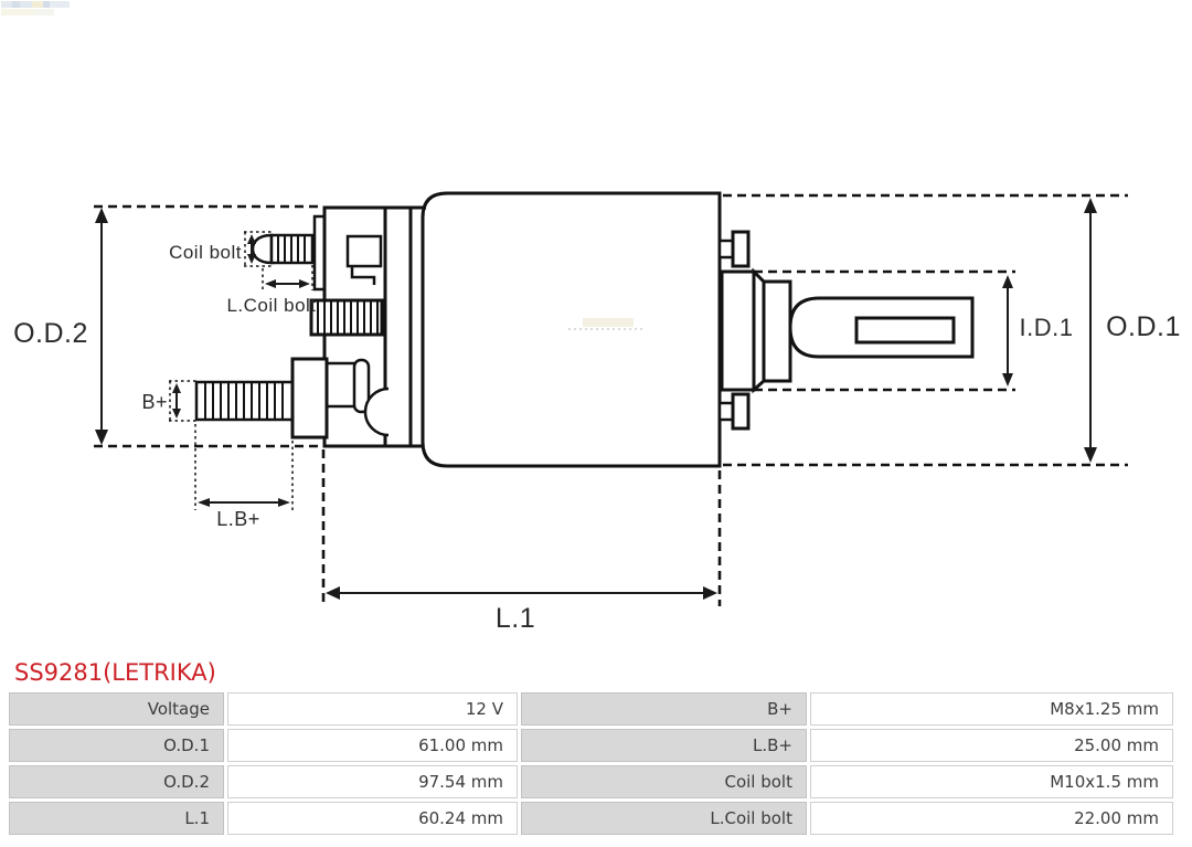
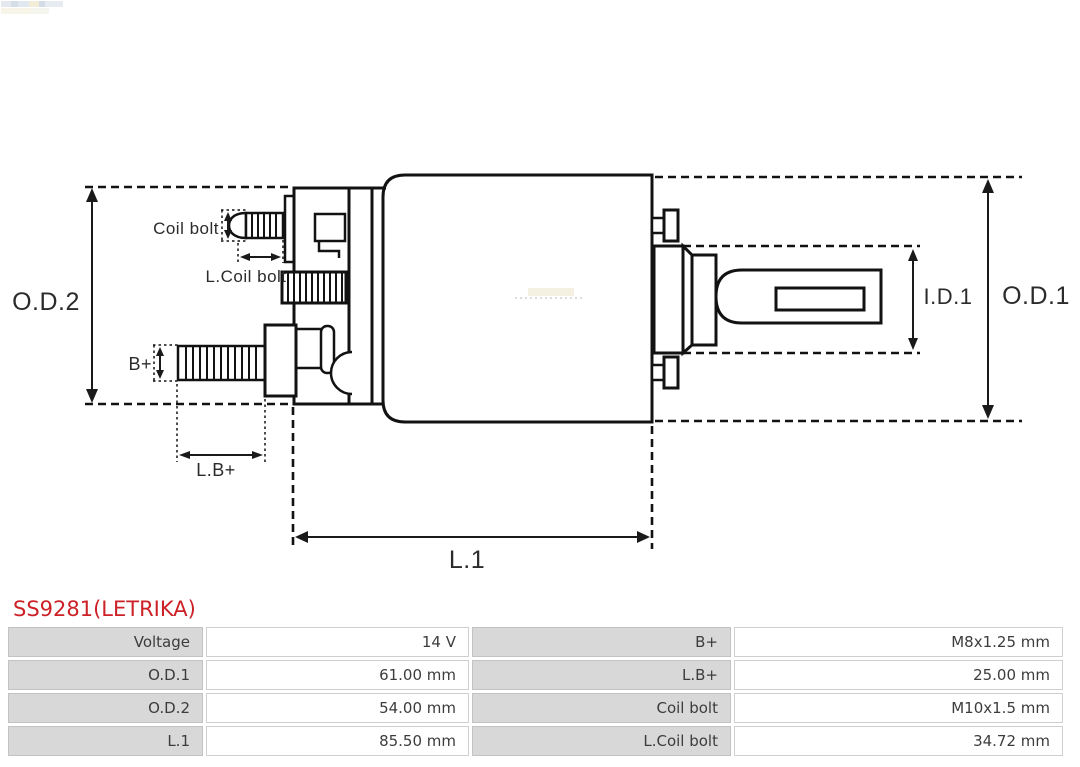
  O.D.2
  Coil bolt
  L.Coil bolt
  B+
  L.B+
  L.1
  I.D.1
  O.D.1
  SS9281(LETRIKA)
  Voltage
- 12 V
+ 14 V
  B+
  M8x1.25 mm
  O.D.1
  61.00 mm
  L.B+
  25.00 mm
  O.D.2
- 97.54 mm
+ 54.00 mm
  Coil bolt
  M10x1.5 mm
  L.1
- 60.24 mm
+ 85.50 mm
  L.Coil bolt
- 22.00 mm
+ 34.72 mm
